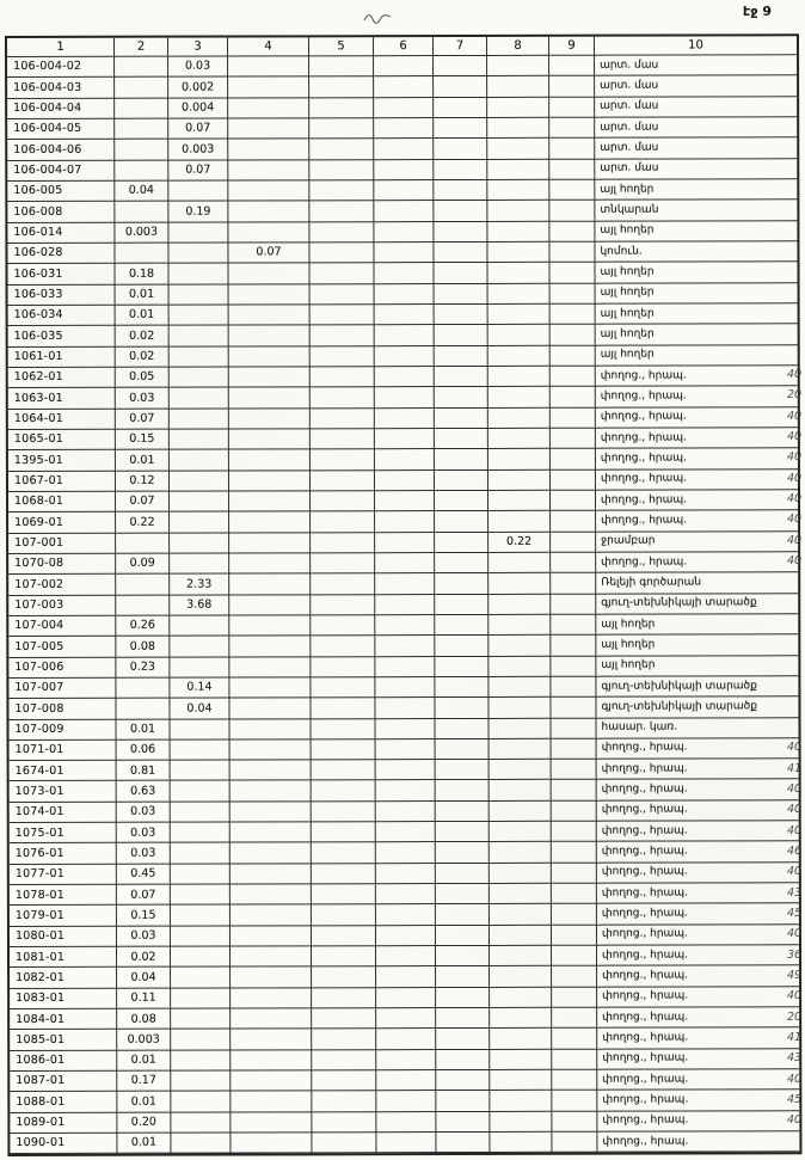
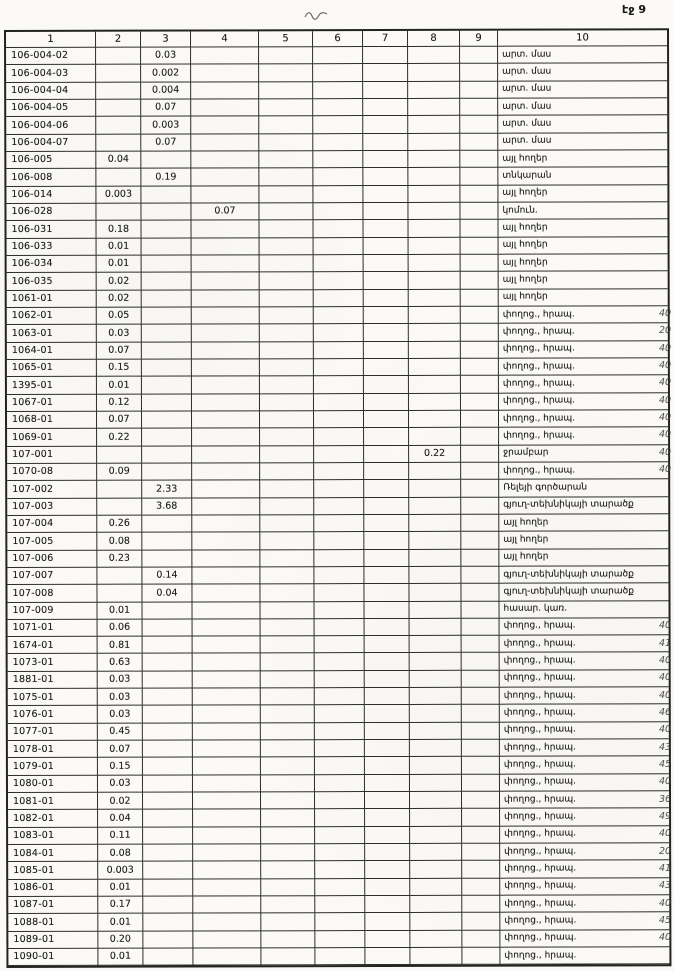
  էջ 9
  1
  2
  3
  4
  5
  6
  7
  8
  9
  10
  106-004-02
  0.03
  արտ. մաս
  106-004-03
  0.002
  արտ. մաս
  106-004-04
  0.004
  արտ. մաս
  106-004-05
  0.07
  արտ. մաս
  106-004-06
  0.003
  արտ. մաս
  106-004-07
  0.07
  արտ. մաս
  106-005
  0.04
  այլ հողեր
  106-008
  0.19
  տնկարան
  106-014
  0.003
  այլ հողեր
  106-028
  0.07
  կոմուն.
  106-031
  0.18
  այլ հողեր
  106-033
  0.01
  այլ հողեր
  106-034
  0.01
  այլ հողեր
  106-035
  0.02
  այլ հողեր
  1061-01
  0.02
  այլ հողեր
  1062-01
  0.05
  փողոց., հրապ.
  1063-01
  0.03
  փողոց., հրապ.
  1064-01
  0.07
  փողոց., հրապ.
  1065-01
  0.15
  փողոց., հրապ.
  1395-01
  0.01
  փողոց., հրապ.
  1067-01
  0.12
  փողոց., հրապ.
  1068-01
  0.07
  փողոց., հրապ.
  1069-01
  0.22
  փողոց., հրապ.
  107-001
  0.22
  ջրամբար
  1070-08
  0.09
  փողոց., հրապ.
  107-002
  2.33
  Ռելեյի գործարան
  107-003
  3.68
  գյուղ-տեխնիկայի տարածք
  107-004
  0.26
  այլ հողեր
  107-005
  0.08
  այլ հողեր
  107-006
  0.23
  այլ հողեր
  107-007
  0.14
  գյուղ-տեխնիկայի տարածք
  107-008
  0.04
  գյուղ-տեխնիկայի տարածք
  107-009
  0.01
  հասար. կառ.
  1071-01
  0.06
  փողոց., հրապ.
  1674-01
  0.81
  փողոց., հրապ.
  1073-01
  0.63
  փողոց., հրապ.
- 1074-01
+ 1881-01
  0.03
  փողոց., հրապ.
  1075-01
  0.03
  փողոց., հրապ.
  1076-01
  0.03
  փողոց., հրապ.
  1077-01
  0.45
  փողոց., հրապ.
  1078-01
  0.07
  փողոց., հրապ.
  1079-01
  0.15
  փողոց., հրապ.
  1080-01
  0.03
  փողոց., հրապ.
  1081-01
  0.02
  փողոց., հրապ.
  1082-01
  0.04
  փողոց., հրապ.
  1083-01
  0.11
  փողոց., հրապ.
  1084-01
  0.08
  փողոց., հրապ.
  1085-01
  0.003
  փողոց., հրապ.
  1086-01
  0.01
  փողոց., հրապ.
  1087-01
  0.17
  փողոց., հրապ.
  1088-01
  0.01
  փողոց., հրապ.
  1089-01
  0.20
  փողոց., հրապ.
  1090-01
  0.01
  փողոց., հրապ.
  40
  20
  40
  40
  40
  40
  40
  40
  40
  40
  40
  41
  40
  40
  40
  46
  40
  43
  45
  40
  36
  49
  40
  20
  41
  43
  40
  45
  40
